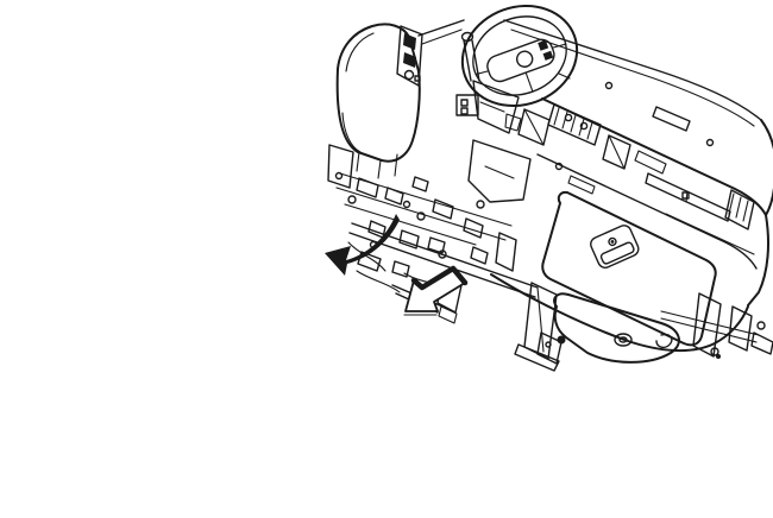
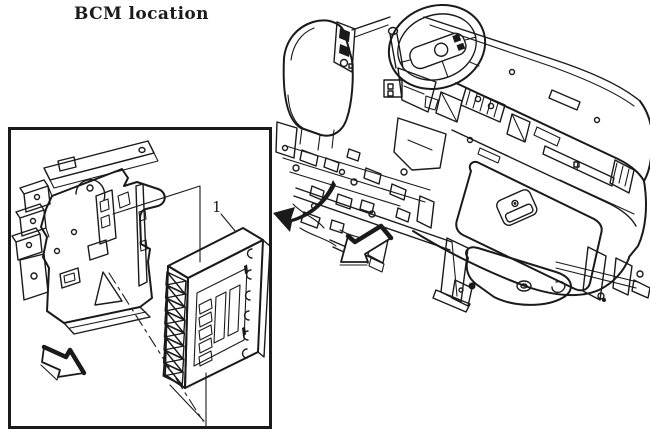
+ BCM location
+ 1
